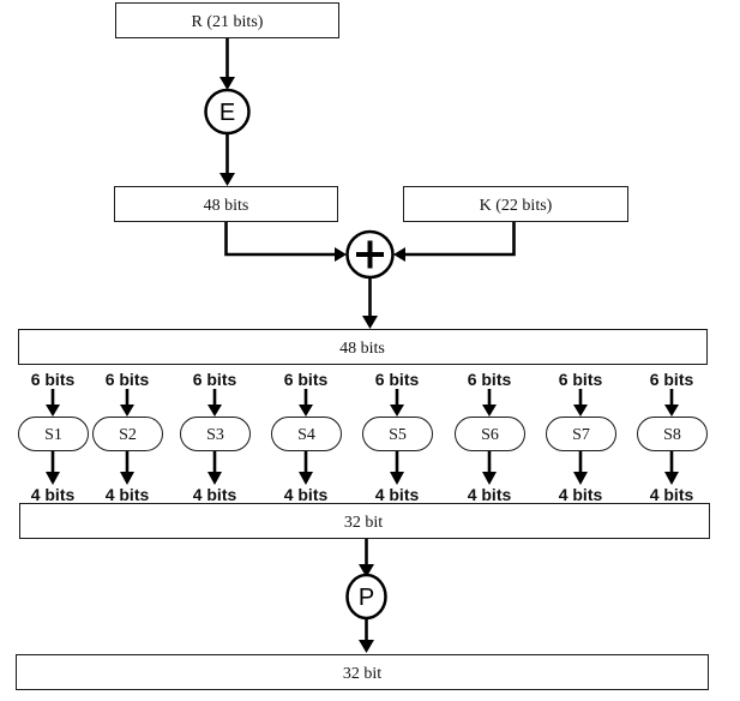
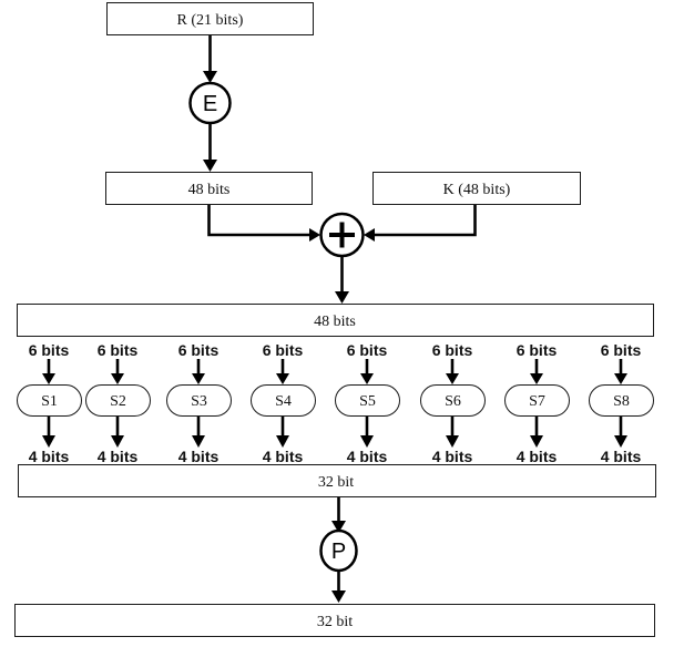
  R (21 bits)
  E
  48 bits
- K (22 bits)
+ K (48 bits)
  48 bits
  6 bits
  S1
  4 bits
  6 bits
  S2
  4 bits
  6 bits
  S3
  4 bits
  6 bits
  S4
  4 bits
  6 bits
  S5
  4 bits
  6 bits
  S6
  4 bits
  6 bits
  S7
  4 bits
  6 bits
  S8
  4 bits
  32 bit
  P
  32 bit
